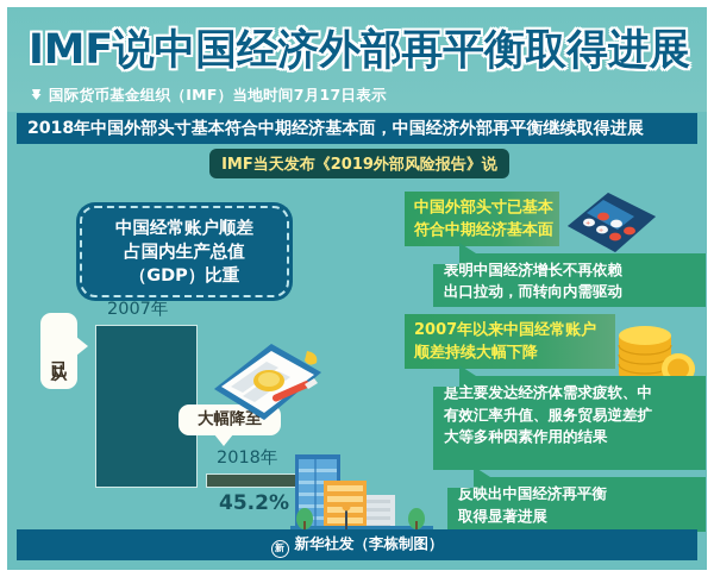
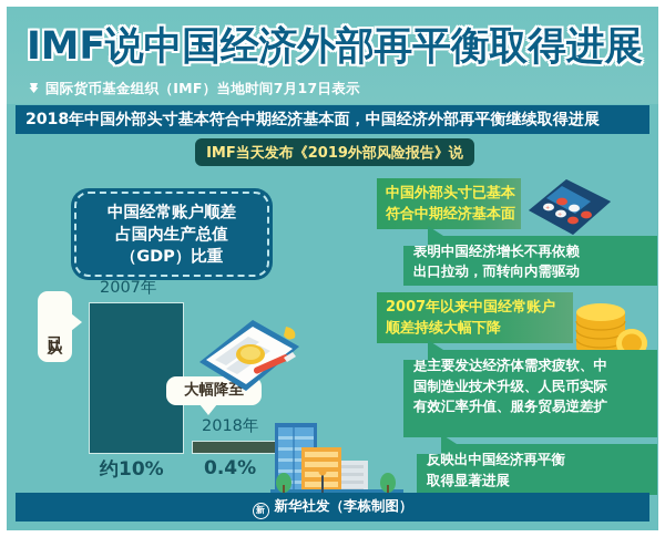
  IMF说中国经济外部再平衡取得进展
  国际货币基金组织（IMF）当地时间7月17日表示
  2018年中国外部头寸基本符合中期经济基本面，中国经济外部再平衡继续取得进展
  IMF当天发布《2019外部风险报告》说
  中国经常账户顺差
  占国内生产总值
  （GDP）比重
  2007年
+ 约10%
  大幅降至
  2018年
- 45.2%
+ 0.4%
  中国外部头寸已基本
  符合中期经济基本面
  表明中国经济增长不再依赖
  出口拉动，而转向内需驱动
  2007年以来中国经常账户
  顺差持续大幅下降
  是主要发达经济体需求疲软、中
+ 国制造业技术升级、人民币实际
  有效汇率升值、服务贸易逆差扩
- 大等多种因素作用的结果
  反映出中国经济再平衡
  取得显著进展
  新
  新华社发（李栋制图）
